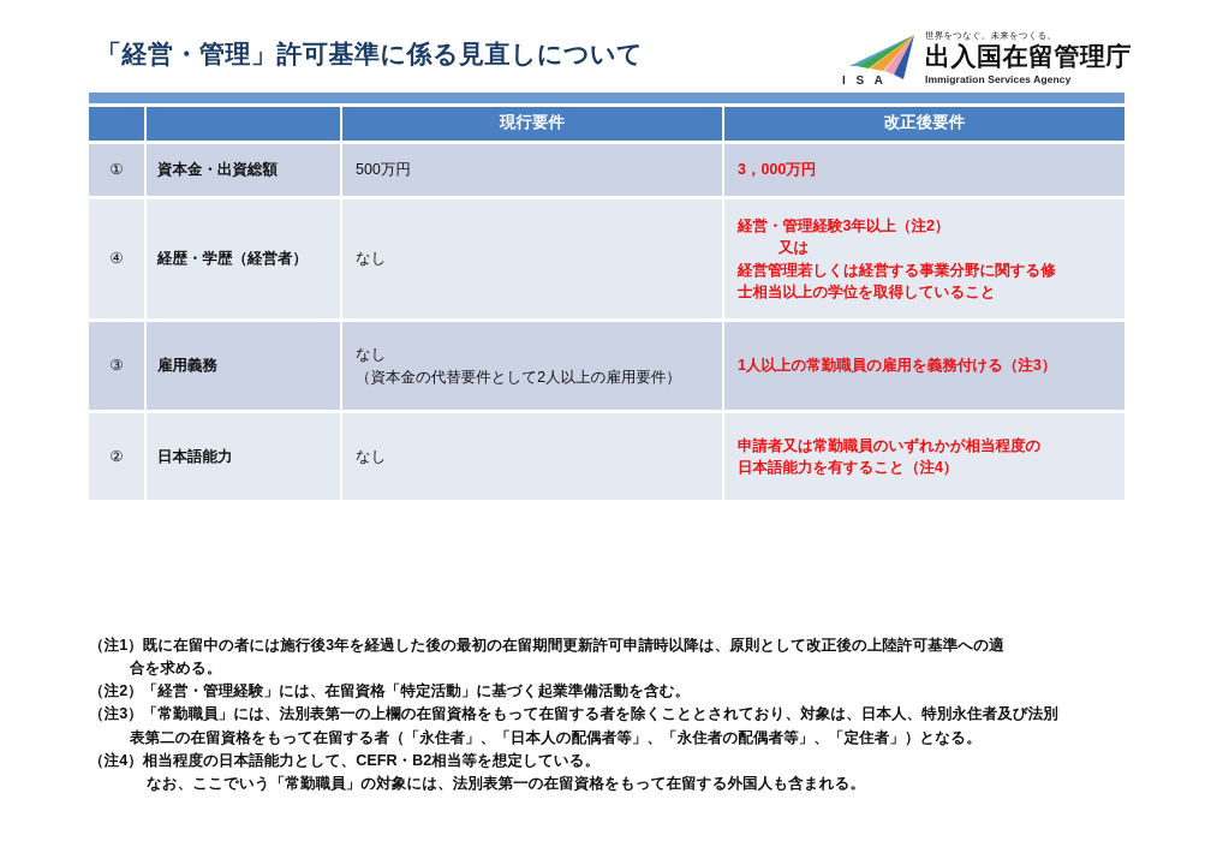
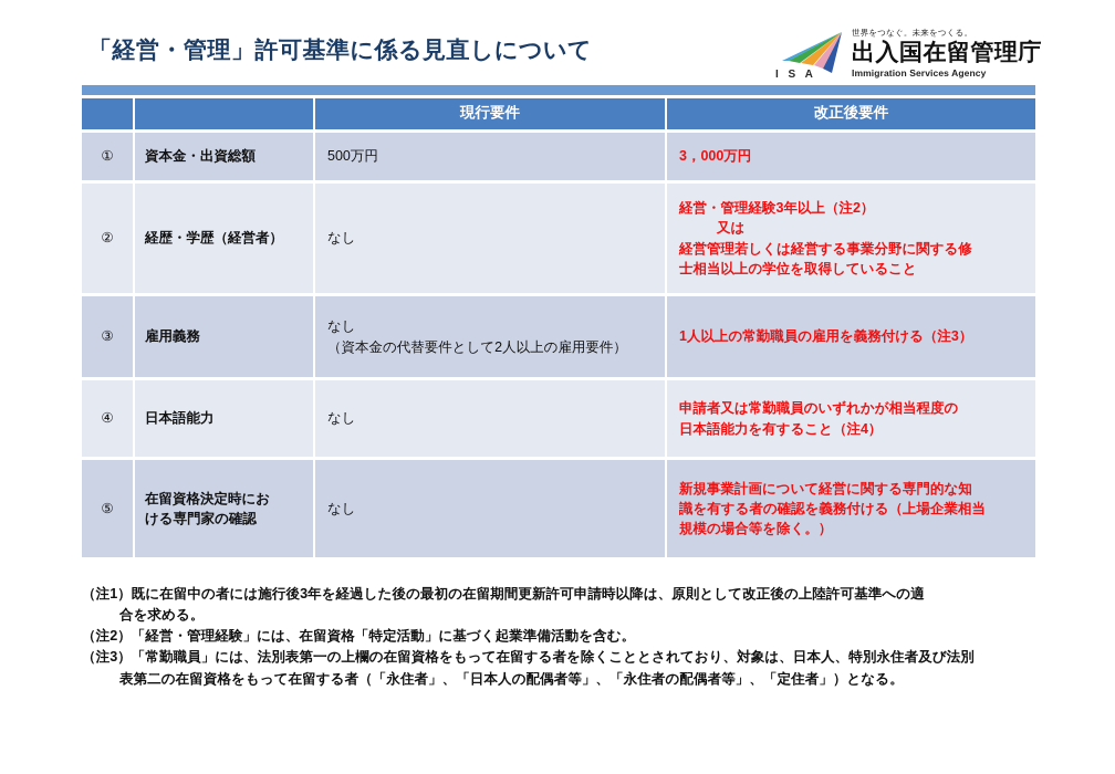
  「経営・管理」許可基準に係る見直しについて
  I S A
  世界をつなぐ。未来をつくる。
  出入国在留管理庁
  Immigration Services Agency
  		現行要件	改正後要件
  ①	資本金・出資総額	500万円	3，000万円
- ④	経歴・学歴（経営者）	なし	経営・管理経験3年以上（注2）又は経営管理若しくは経営する事業分野に関する修士相当以上の学位を取得していること
+ ②	経歴・学歴（経営者）	なし	経営・管理経験3年以上（注2）又は経営管理若しくは経営する事業分野に関する修士相当以上の学位を取得していること
  ③	雇用義務	なし（資本金の代替要件として2人以上の雇用要件）	1人以上の常勤職員の雇用を義務付ける（注3）
- ②	日本語能力	なし	申請者又は常勤職員のいずれかが相当程度の日本語能力を有すること（注4）
+ ④	日本語能力	なし	申請者又は常勤職員のいずれかが相当程度の日本語能力を有すること（注4）
+ ⑤	在留資格決定時における専門家の確認	なし	新規事業計画について経営に関する専門的な知識を有する者の確認を義務付ける（上場企業相当規模の場合等を除く。）
  （注1）既に在留中の者には施行後3年を経過した後の最初の在留期間更新許可申請時以降は、原則として改正後の上陸許可基準への適
  合を求める。
  （注2）「経営・管理経験」には、在留資格「特定活動」に基づく起業準備活動を含む。
  （注3）「常勤職員」には、法別表第一の上欄の在留資格をもって在留する者を除くこととされており、対象は、日本人、特別永住者及び法別
  表第二の在留資格をもって在留する者（「永住者」、「日本人の配偶者等」、「永住者の配偶者等」、「定住者」）となる。
- （注4）相当程度の日本語能力として、CEFR・B2相当等を想定している。
- なお、ここでいう「常勤職員」の対象には、法別表第一の在留資格をもって在留する外国人も含まれる。
